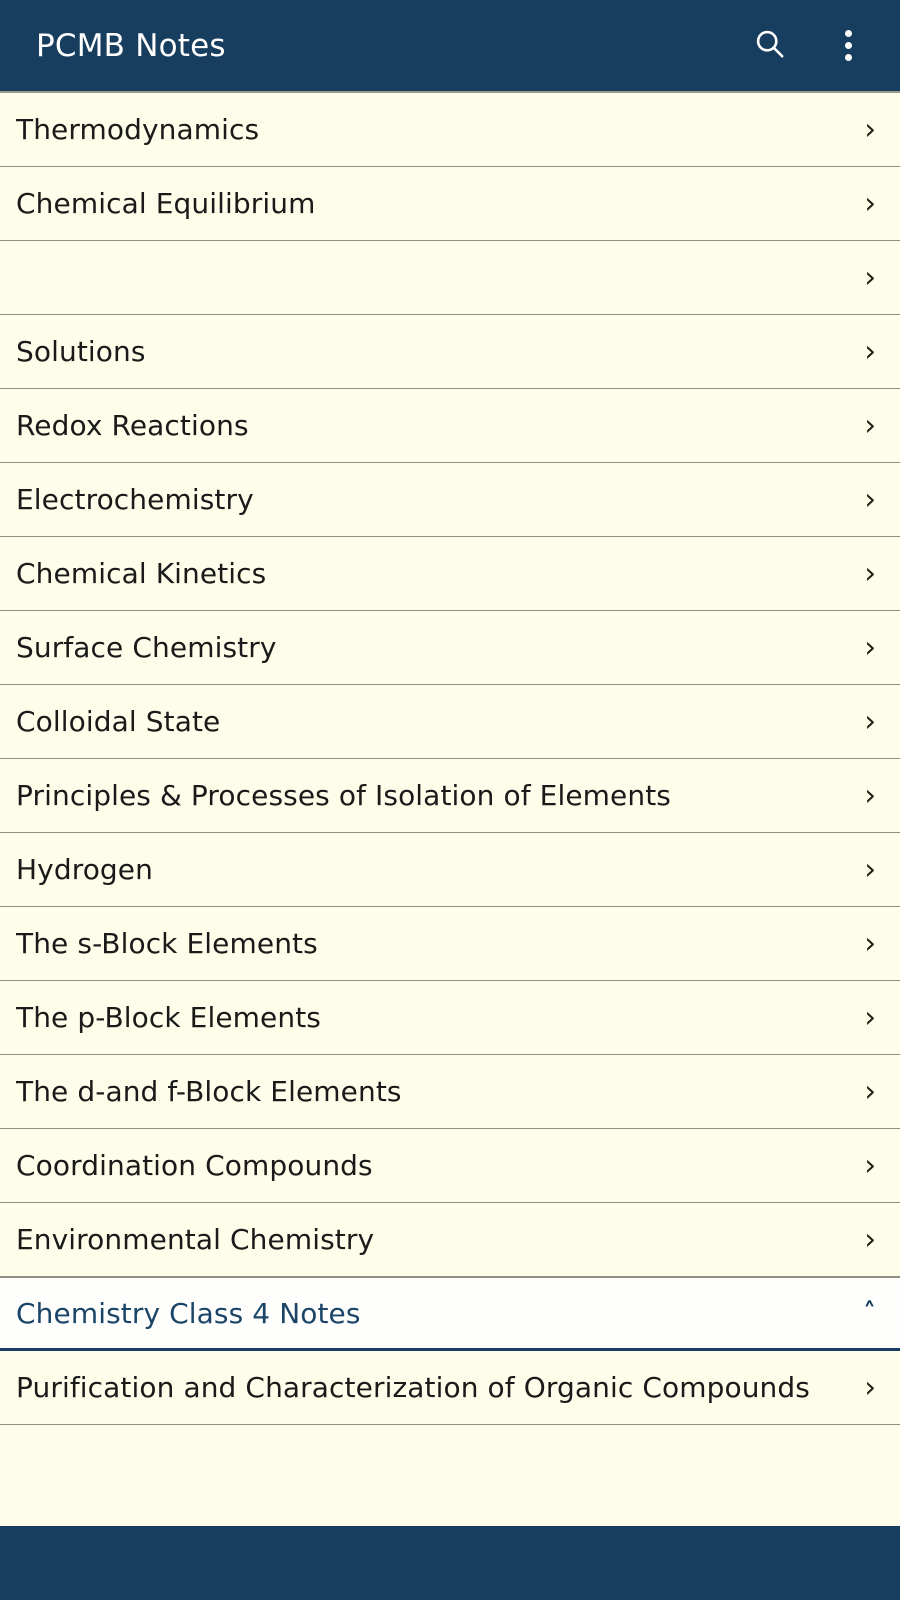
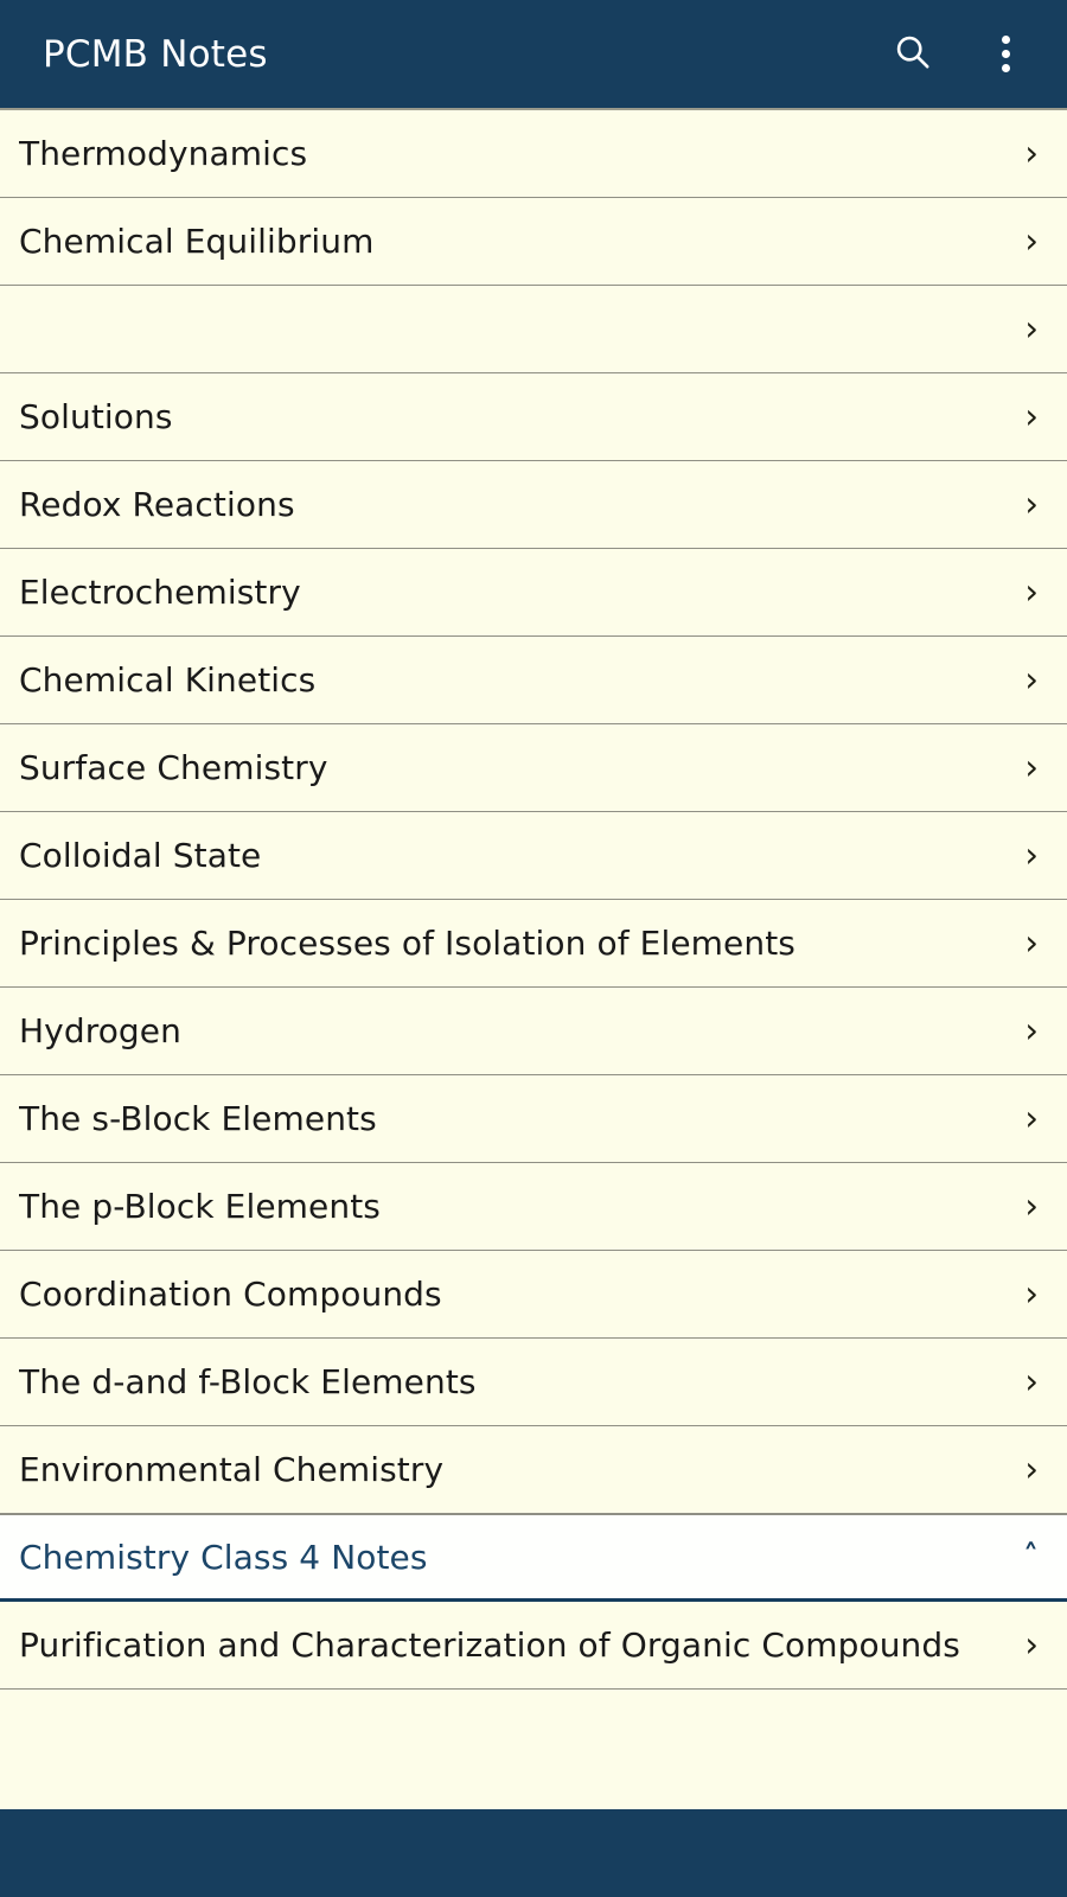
  PCMB Notes
  Thermodynamics
  ›
  Chemical Equilibrium
  ›
  ›
  Solutions
  ›
  Redox Reactions
  ›
  Electrochemistry
  ›
  Chemical Kinetics
  ›
  Surface Chemistry
  ›
  Colloidal State
  ›
  Principles & Processes of Isolation of Elements
  ›
  Hydrogen
  ›
  The s-Block Elements
  ›
  The p-Block Elements
  ›
- The d-and f-Block Elements
+ Coordination Compounds
  ›
- Coordination Compounds
+ The d-and f-Block Elements
  ›
  Environmental Chemistry
  ›
  Chemistry Class 4 Notes
  ˄
  Purification and Characterization of Organic Compounds
  ›
